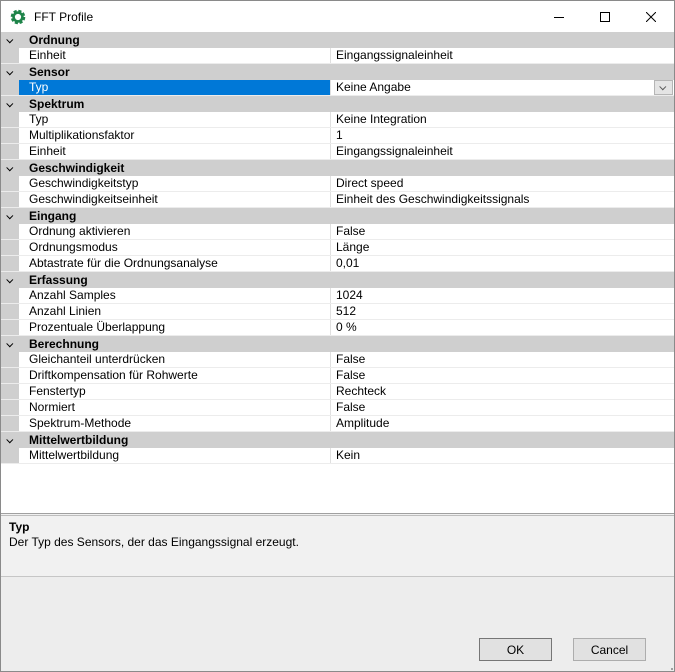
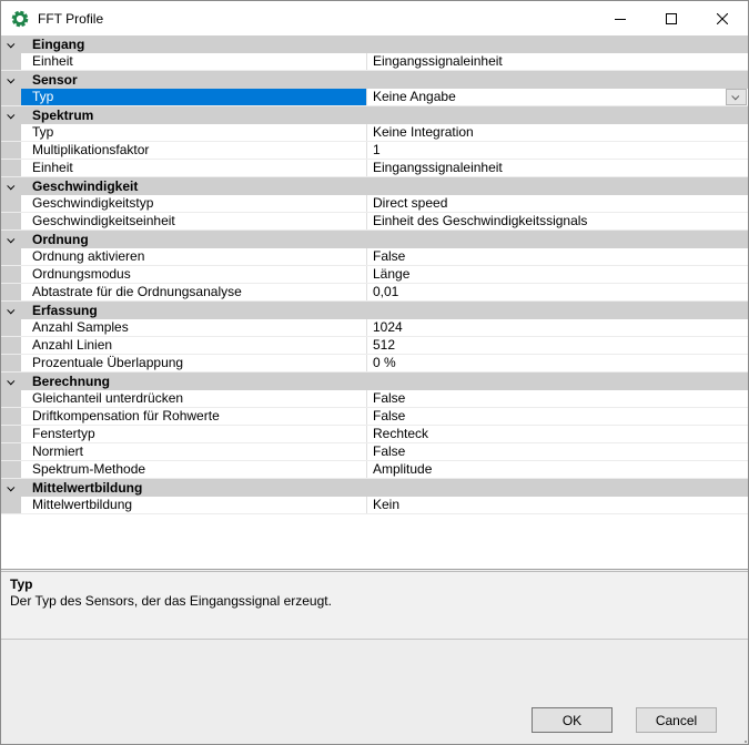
  FFT Profile
- Ordnung
+ Eingang
  Einheit
  Eingangssignaleinheit
  Sensor
  Typ
  Keine Angabe
  Spektrum
  Typ
  Keine Integration
  Multiplikationsfaktor
  1
  Einheit
  Eingangssignaleinheit
  Geschwindigkeit
  Geschwindigkeitstyp
  Direct speed
  Geschwindigkeitseinheit
  Einheit des Geschwindigkeitssignals
- Eingang
+ Ordnung
  Ordnung aktivieren
  False
  Ordnungsmodus
  Länge
  Abtastrate für die Ordnungsanalyse
  0,01
  Erfassung
  Anzahl Samples
  1024
  Anzahl Linien
  512
  Prozentuale Überlappung
  0 %
  Berechnung
  Gleichanteil unterdrücken
  False
  Driftkompensation für Rohwerte
  False
  Fenstertyp
  Rechteck
  Normiert
  False
  Spektrum-Methode
  Amplitude
  Mittelwertbildung
  Mittelwertbildung
  Kein
  Typ
  Der Typ des Sensors, der das Eingangssignal erzeugt.
  OK
  Cancel
